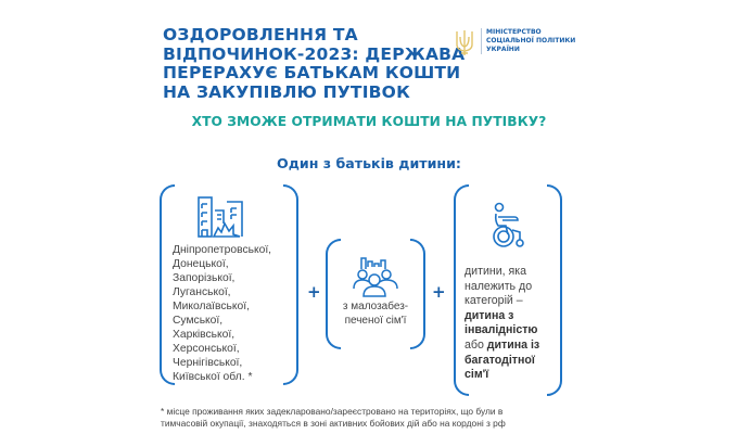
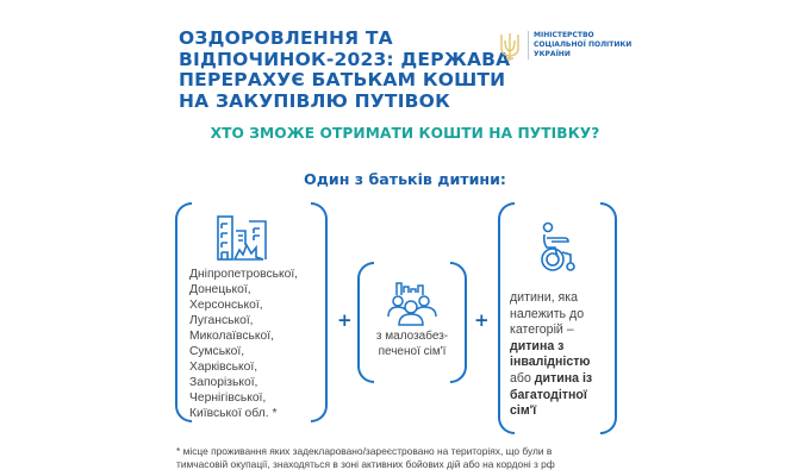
  ОЗДОРОВЛЕННЯ ТА
  ВІДПОЧИНОК-2023: ДЕРЖАВ
  ПЕРЕРАХУЄ БАТЬКАМ КОШТИ
  НА ЗАКУПІВЛЮ ПУТІВОК
  ХТО ЗМОЖЕ ОТРИМАТИ КОШТИ НА ПУТІВКУ?
  Один з батьків дитини:
  Дніпропетровської,
  Донецької,
- Запорізької,
+ Херсонської,
  Луганської,
  Миколаївської,
  Сумської,
  Харківської,
- Херсонської,
+ Запорізької,
  Чернігівської,
  Київської обл. *
  +
  з малозабез-
  печеної сім'ї
  +
  дитини, яка
  належить до
  категорій –
  дитина з
  інвалідністю
  або дитина із
  багатодітної
  сім'ї
  * місце проживання яких задекларовано/зареєстровано на територіях, що були в
  тимчасовій окупації, знаходяться в зоні активних бойових дій або на кордоні з рф
